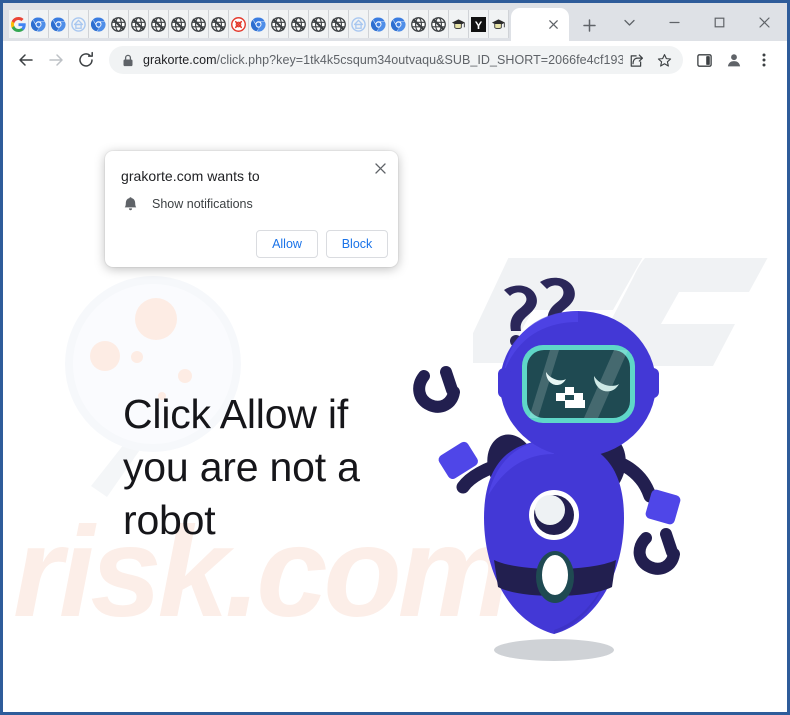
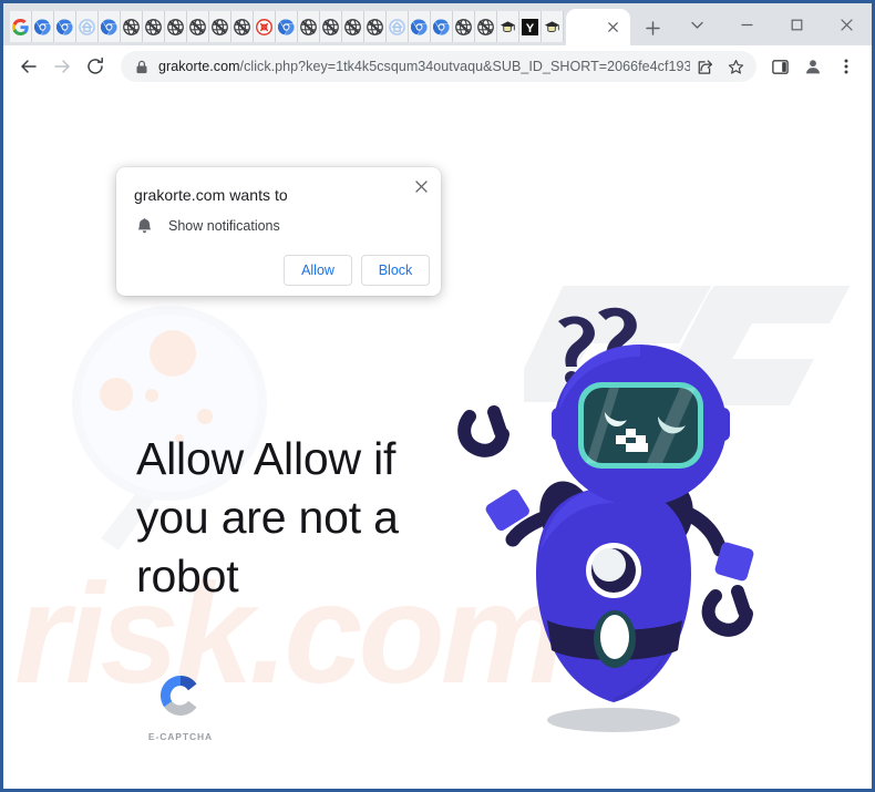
  Y
  grakorte.com/click.php?key=1tk4k5csqum34outvaqu&SUB_ID_SHORT=2066fe4cf193
  risk.com
- Click Allow if you are not a robot
+ Allow Allow if you are not a robot
+ E-CAPTCHA
  grakorte.com wants to
  Show notifications
  Allow
  Block
